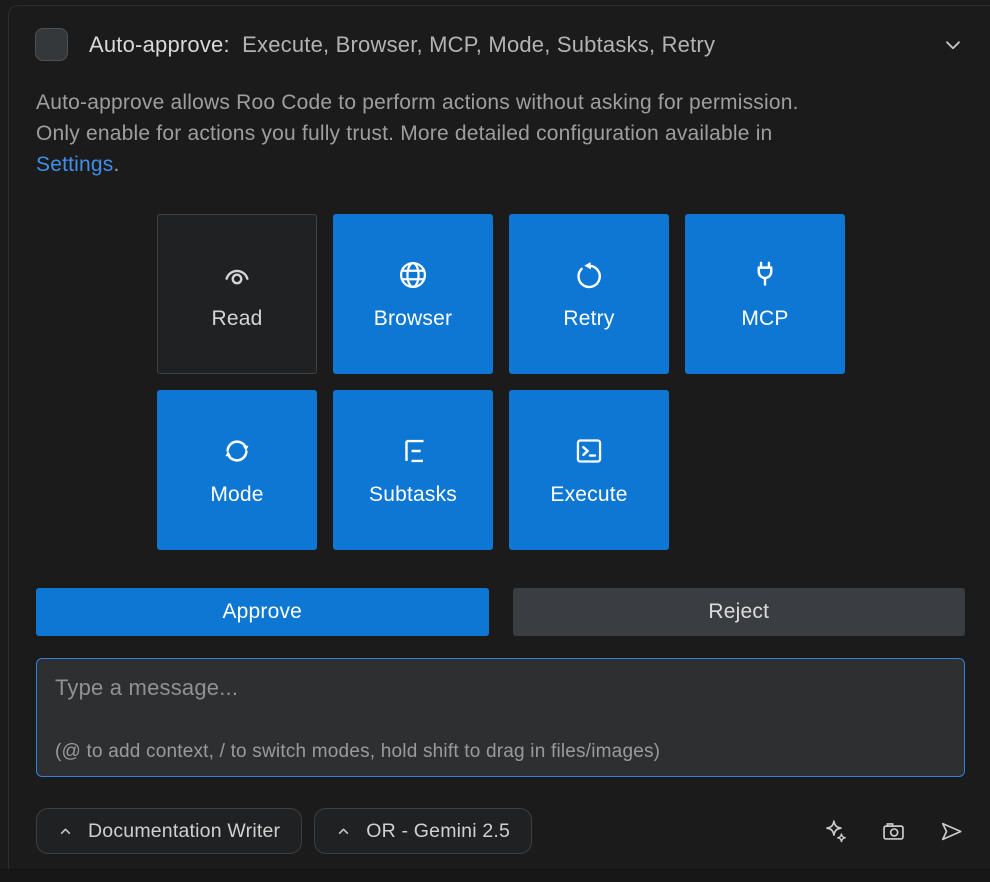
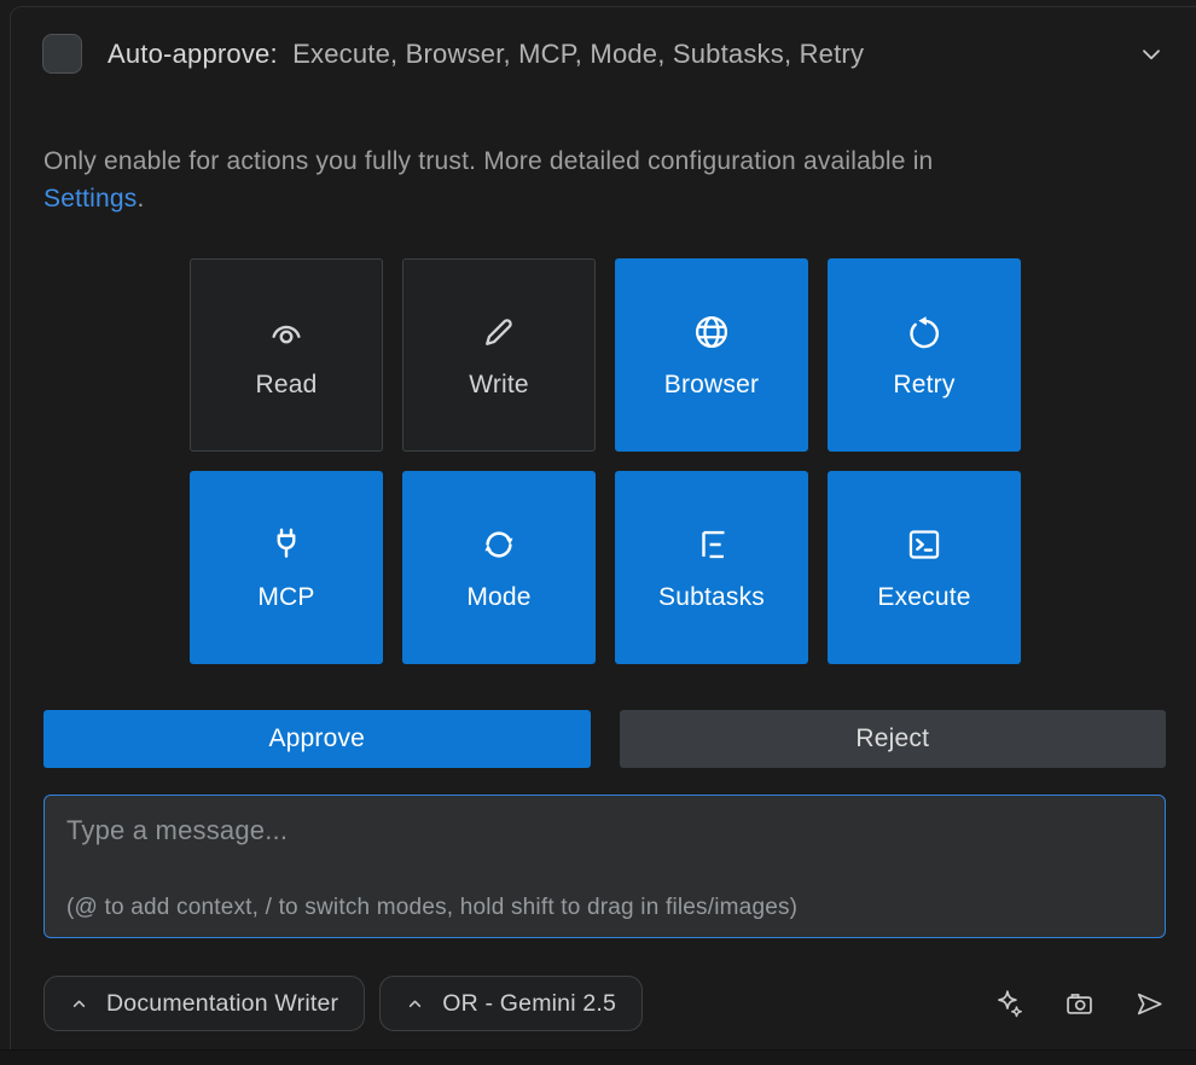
  Auto-approve: Execute, Browser, MCP, Mode, Subtasks, Retry
- Auto-approve allows Roo Code to perform actions without asking for permission.
  Only enable for actions you fully trust. More detailed configuration available in
  Settings.
  Read
+ Write
  Browser
  Retry
  MCP
  Mode
  Subtasks
  Execute
  Approve
  Reject
  Type a message...
  (@ to add context, / to switch modes, hold shift to drag in files/images)
  Documentation Writer
  OR - Gemini 2.5
